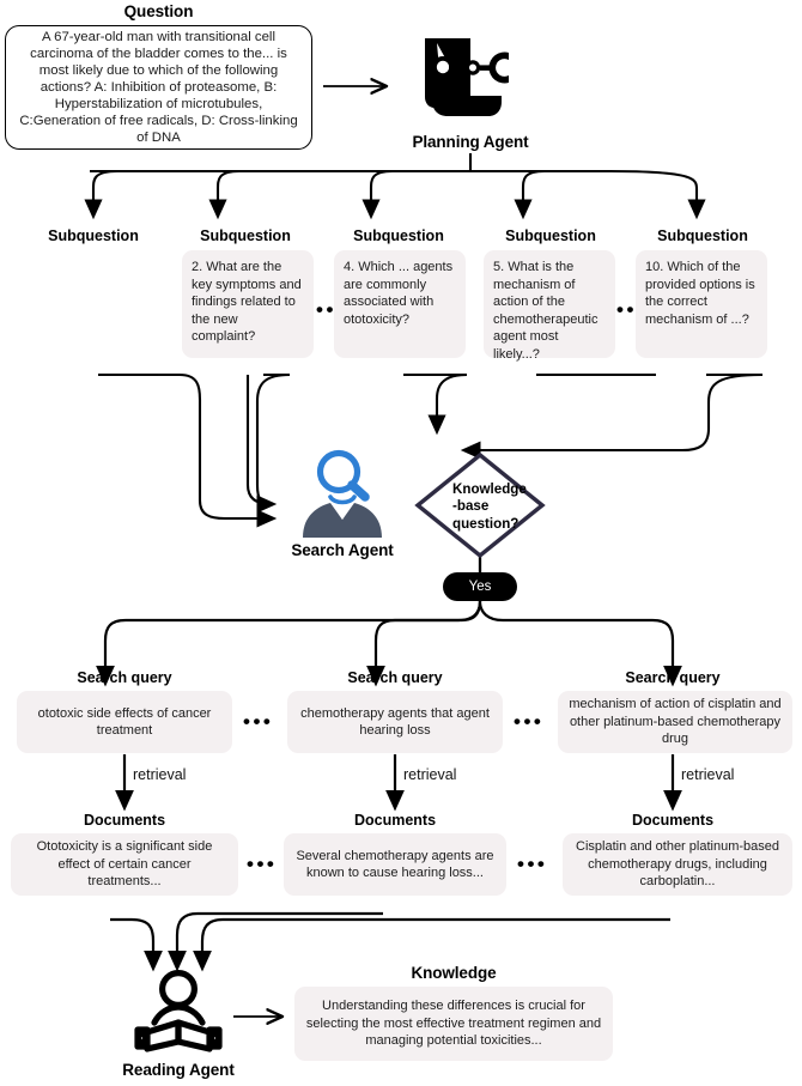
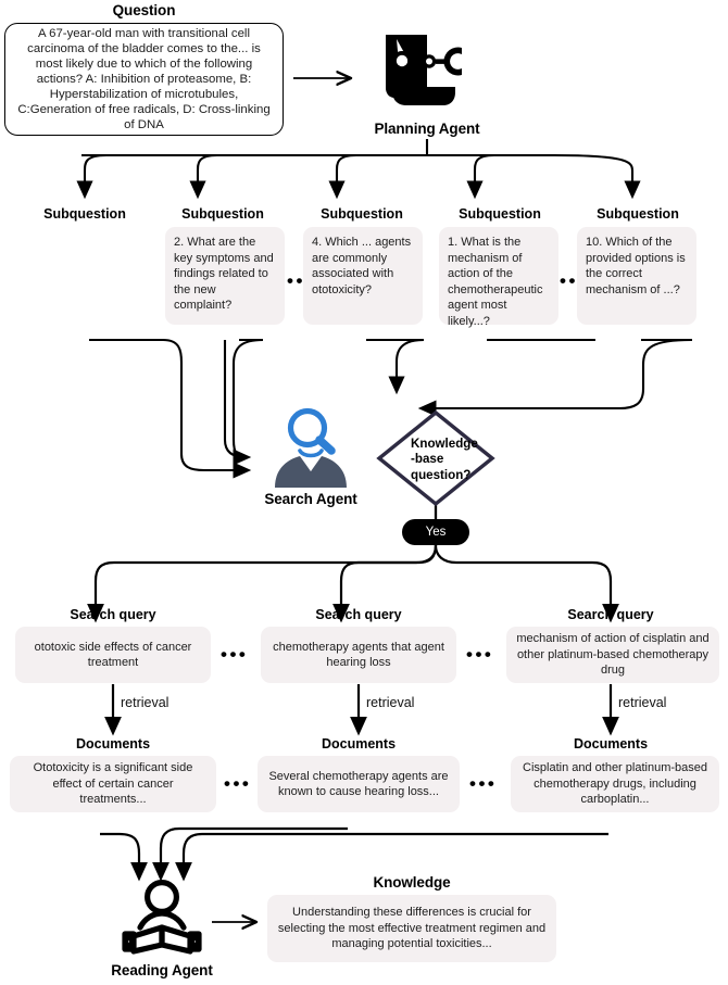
  Question
  A 67-year-old man with transitional cell carcinoma of the bladder comes to the... is most likely due to which of the following actions? A: Inhibition of proteasome, B: Hyperstabilization of microtubules, C:Generation of free radicals, D: Cross-linking of DNA
  Planning Agent
  Subquestion
  Subquestion
  2. What are the key symptoms and findings related to the new complaint?
  Subquestion
  4. Which ... agents are commonly associated with ototoxicity?
  Subquestion
- 5. What is the mechanism of action of the chemotherapeutic agent most likely...?
+ 1. What is the mechanism of action of the chemotherapeutic agent most likely...?
  Subquestion
  10. Which of the provided options is the correct mechanism of ...?
  Search Agent
  Knowledge
  -base
  question?
  Yes
  Search query
  ototoxic side effects of cancer treatment
  •••
  Search query
  chemotherapy agents that agent hearing loss
  •••
  Search query
  mechanism of action of cisplatin and other platinum-based chemotherapy drug
  retrieval
  retrieval
  retrieval
  Documents
  Ototoxicity is a significant side effect of certain cancer treatments...
  •••
  Documents
  Several chemotherapy agents are known to cause hearing loss...
  •••
  Documents
  Cisplatin and other platinum-based chemotherapy drugs, including carboplatin...
  Reading Agent
  Knowledge
  Understanding these differences is crucial for selecting the most effective treatment regimen and managing potential toxicities...
